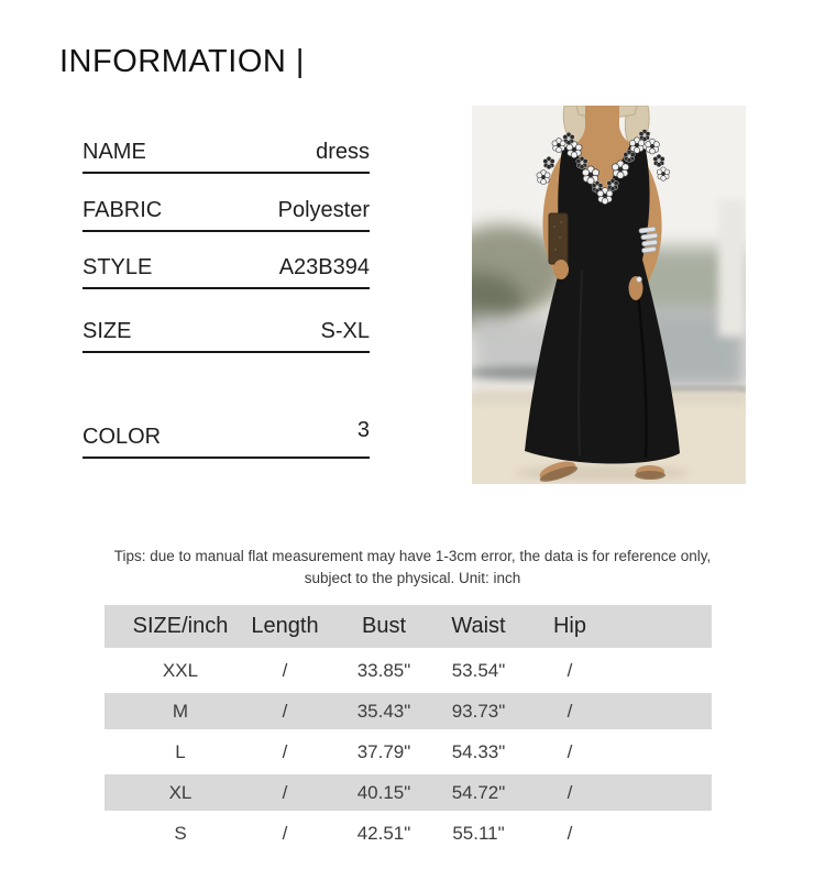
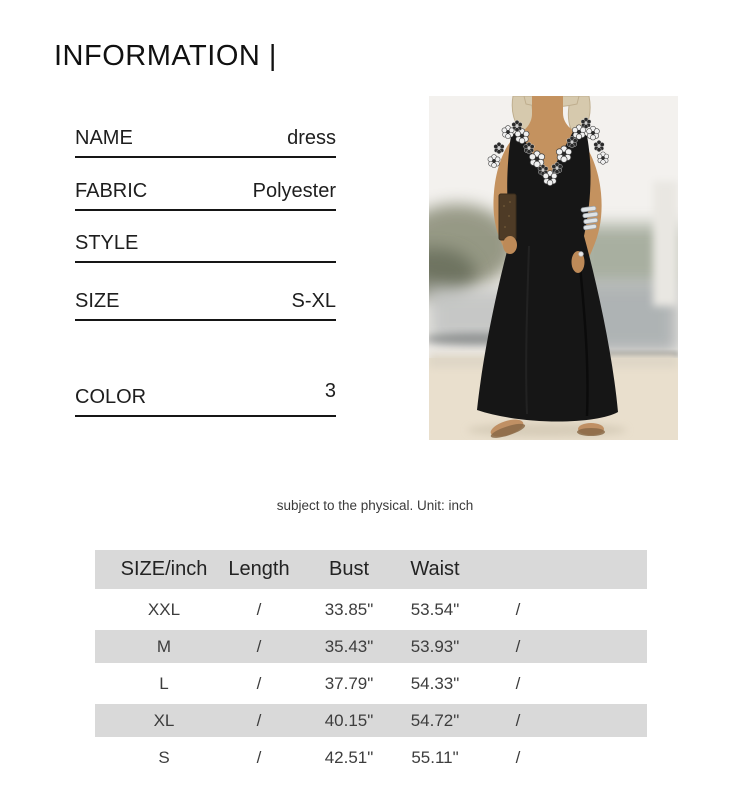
  INFORMATION |
  NAME
  dress
  FABRIC
  Polyester
  STYLE
- A23B394
  SIZE
  S-XL
  COLOR
  3
- Tips: due to manual flat measurement may have 1-3cm error, the data is for reference only,
  subject to the physical. Unit: inch
  SIZE/inch
  Length
  Bust
  Waist
- Hip
  XXL
  /
  33.85"
  53.54"
  /
  M
  /
  35.43"
- 93.73"
+ 53.93"
  /
  L
  /
  37.79"
  54.33"
  /
  XL
  /
  40.15"
  54.72"
  /
  S
  /
  42.51"
  55.11"
  /
